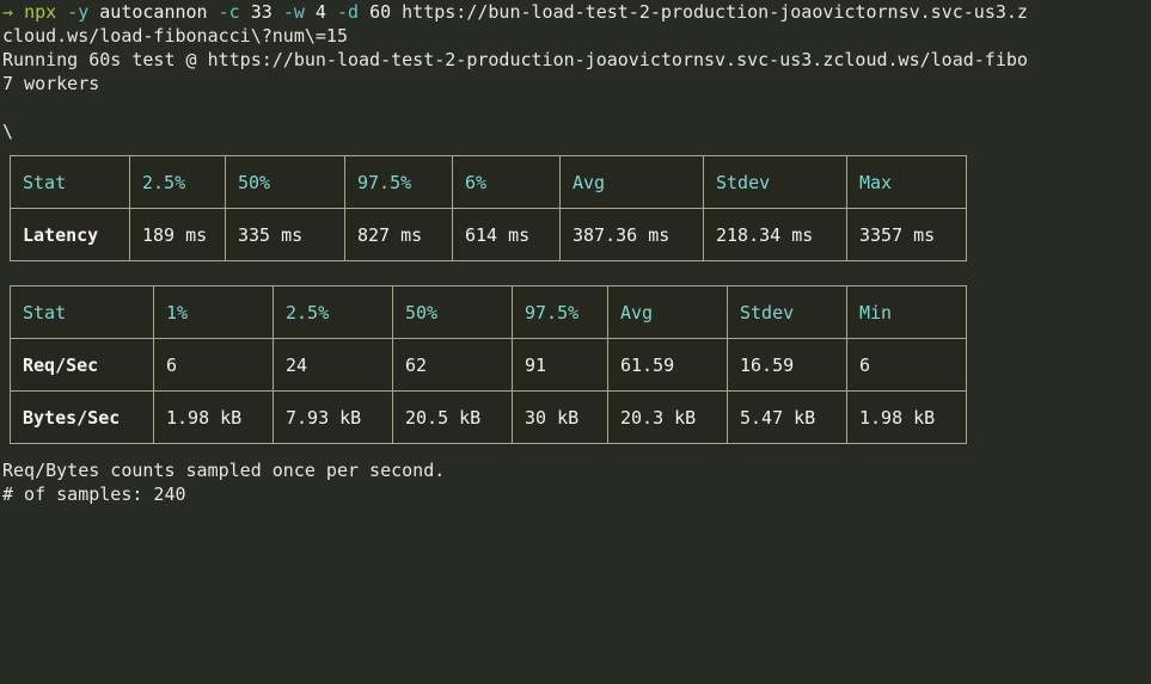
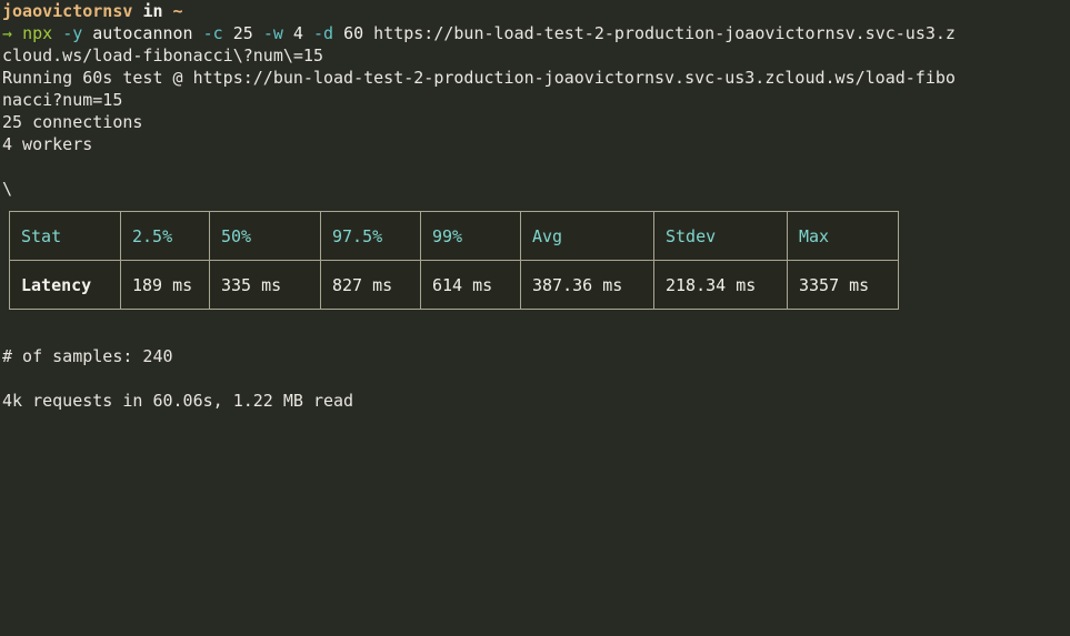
+ joaovictornsv in ~
- → npx -y autocannon -c 33 -w 4 -d 60 https://bun-load-test-2-production-joaovictornsv.svc-us3.z
+ → npx -y autocannon -c 25 -w 4 -d 60 https://bun-load-test-2-production-joaovictornsv.svc-us3.z
  cloud.ws/load-fibonacci\?num\=15
  Running 60s test @ https://bun-load-test-2-production-joaovictornsv.svc-us3.zcloud.ws/load-fibo
+ nacci?num=15
+ 25 connections
- 7 workers
+ 4 workers
  \
- Stat	2.5%	50%	97.5%	6%	Avg	Stdev	Max
+ Stat	2.5%	50%	97.5%	99%	Avg	Stdev	Max
  Latency	189 ms	335 ms	827 ms	614 ms	387.36 ms	218.34 ms	3357 ms
- Stat	1%	2.5%	50%	97.5%	Avg	Stdev	Min
- Req/Sec	6	24	62	91	61.59	16.59	6
- Bytes/Sec	1.98 kB	7.93 kB	20.5 kB	30 kB	20.3 kB	5.47 kB	1.98 kB
- Req/Bytes counts sampled once per second.
  # of samples: 240
+ 4k requests in 60.06s, 1.22 MB read
